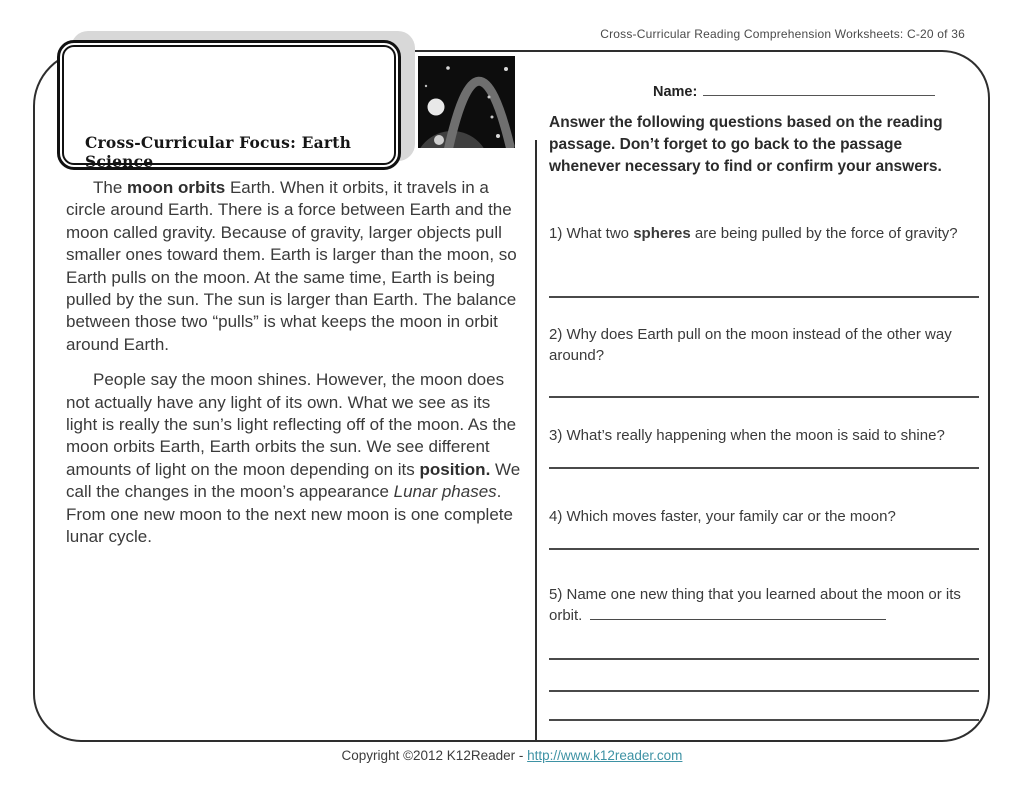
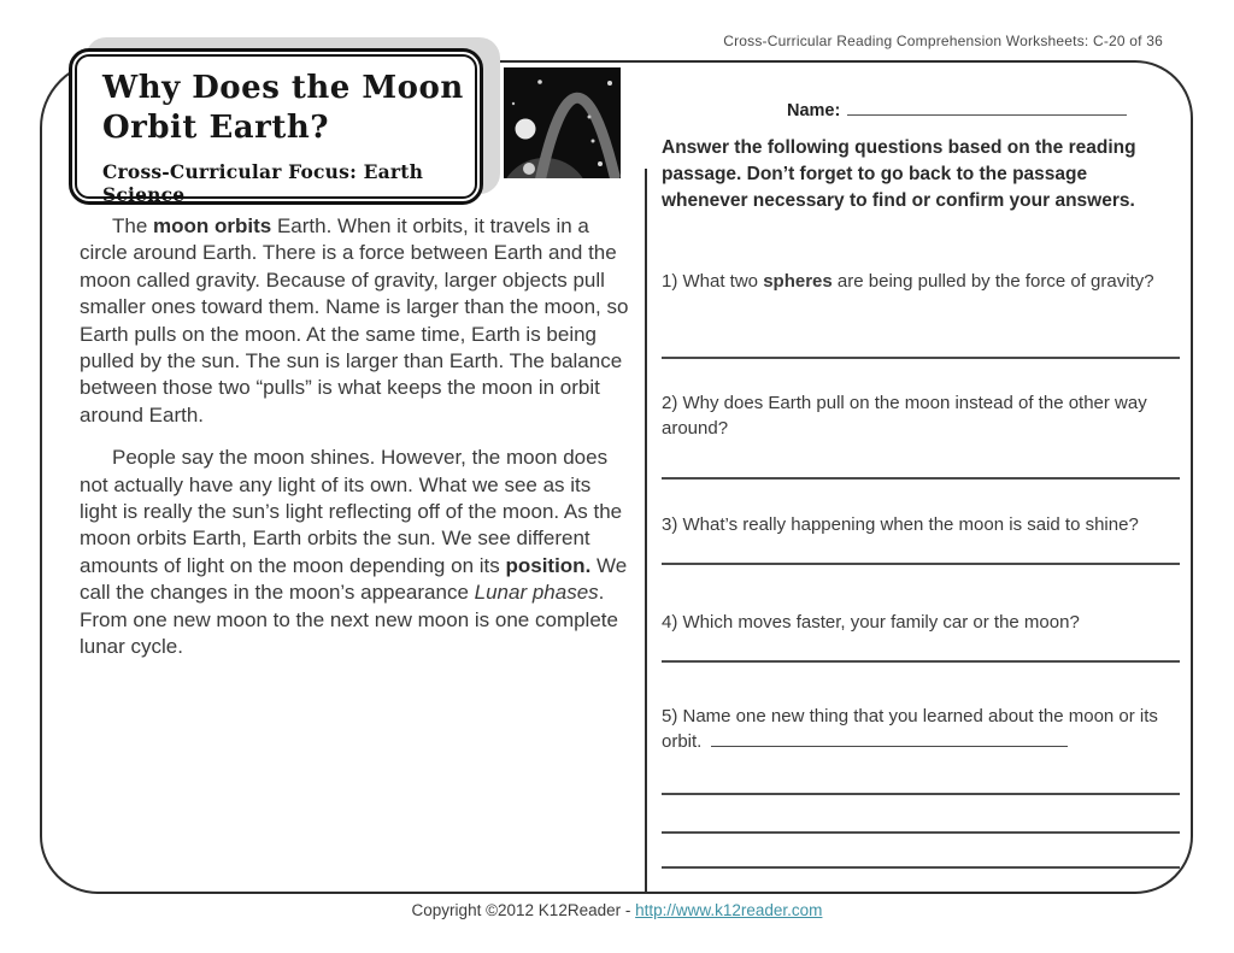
  Cross-Curricular Reading Comprehension Worksheets: C-20 of 36
+ Why Does the Moon
+ Orbit Earth?
  Cross-Curricular Focus: Earth Science
- The moon orbits Earth. When it orbits, it travels in a circle around Earth. There is a force between Earth and the moon called gravity. Because of gravity, larger objects pull smaller ones toward them. Earth is larger than the moon, so Earth pulls on the moon. At the same time, Earth is being pulled by the sun. The sun is larger than Earth. The balance between those two “pulls” is what keeps the moon in orbit around Earth.
+ The moon orbits Earth. When it orbits, it travels in a circle around Earth. There is a force between Earth and the moon called gravity. Because of gravity, larger objects pull smaller ones toward them. Name is larger than the moon, so Earth pulls on the moon. At the same time, Earth is being pulled by the sun. The sun is larger than Earth. The balance between those two “pulls” is what keeps the moon in orbit around Earth.
  People say the moon shines. However, the moon does not actually have any light of its own. What we see as its light is really the sun’s light reflecting off of the moon. As the moon orbits Earth, Earth orbits the sun. We see different amounts of light on the moon depending on its position. We call the changes in the moon’s appearance Lunar phases. From one new moon to the next new moon is one complete lunar cycle.
  Name:
  Answer the following questions based on the reading passage. Don’t forget to go back to the passage whenever necessary to find or confirm your answers.
  1) What two spheres are being pulled by the force of gravity?
  2) Why does Earth pull on the moon instead of the other way around?
  3) What’s really happening when the moon is said to shine?
  4) Which moves faster, your family car or the moon?
  5) Name one new thing that you learned about the moon or its orbit.
  Copyright ©2012 K12Reader - http://www.k12reader.com
